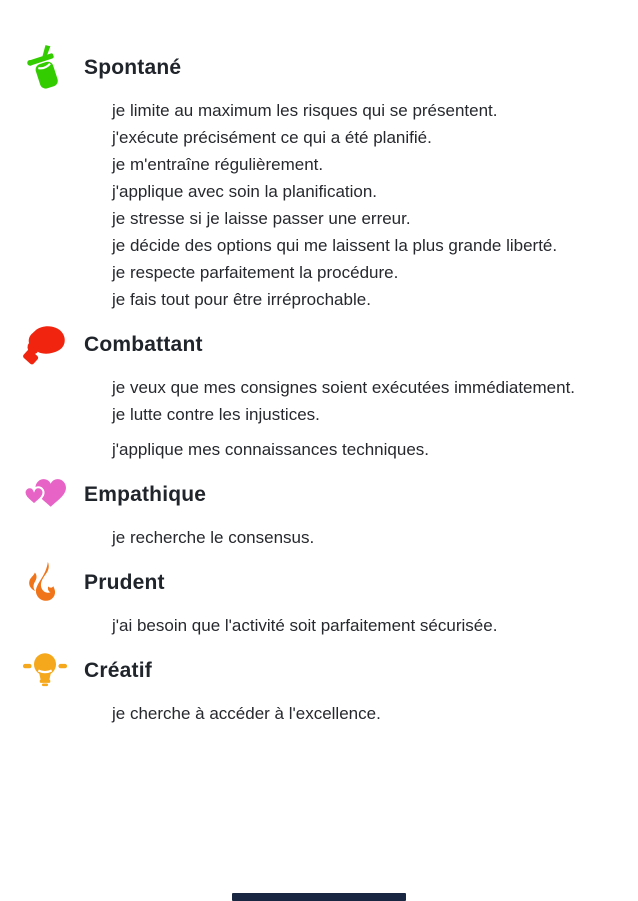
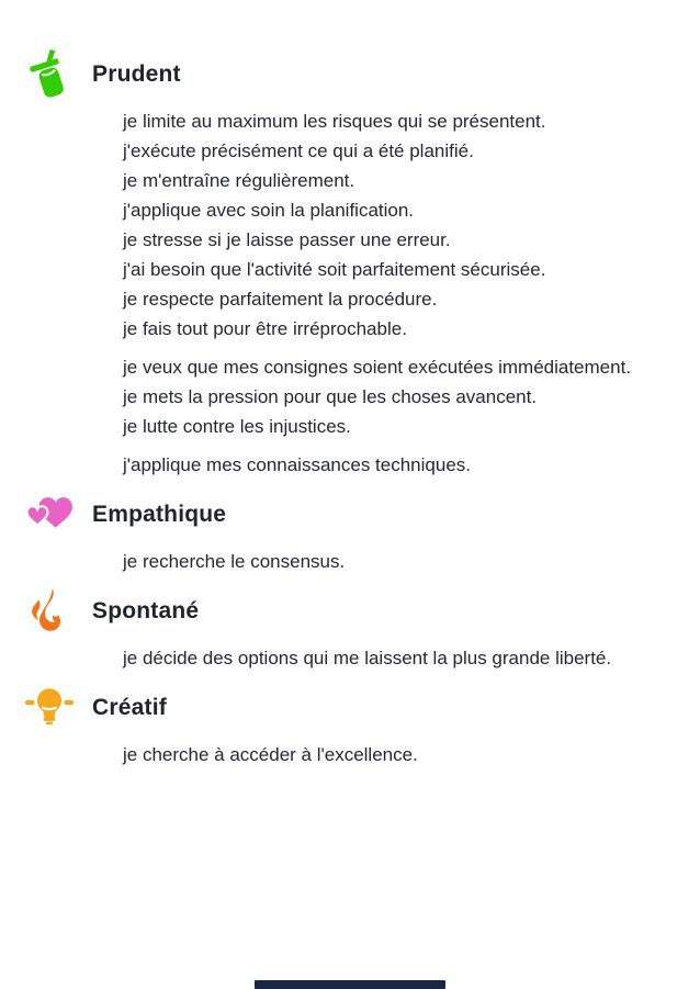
- Spontané
+ Prudent
  je limite au maximum les risques qui se présentent.
  j'exécute précisément ce qui a été planifié.
  je m'entraîne régulièrement.
  j'applique avec soin la planification.
  je stresse si je laisse passer une erreur.
- je décide des options qui me laissent la plus grande liberté.
+ j'ai besoin que l'activité soit parfaitement sécurisée.
  je respecte parfaitement la procédure.
  je fais tout pour être irréprochable.
- Combattant
  je veux que mes consignes soient exécutées immédiatement.
+ je mets la pression pour que les choses avancent.
  je lutte contre les injustices.
  j'applique mes connaissances techniques.
  Empathique
  je recherche le consensus.
- Prudent
+ Spontané
- j'ai besoin que l'activité soit parfaitement sécurisée.
+ je décide des options qui me laissent la plus grande liberté.
  Créatif
  je cherche à accéder à l'excellence.
